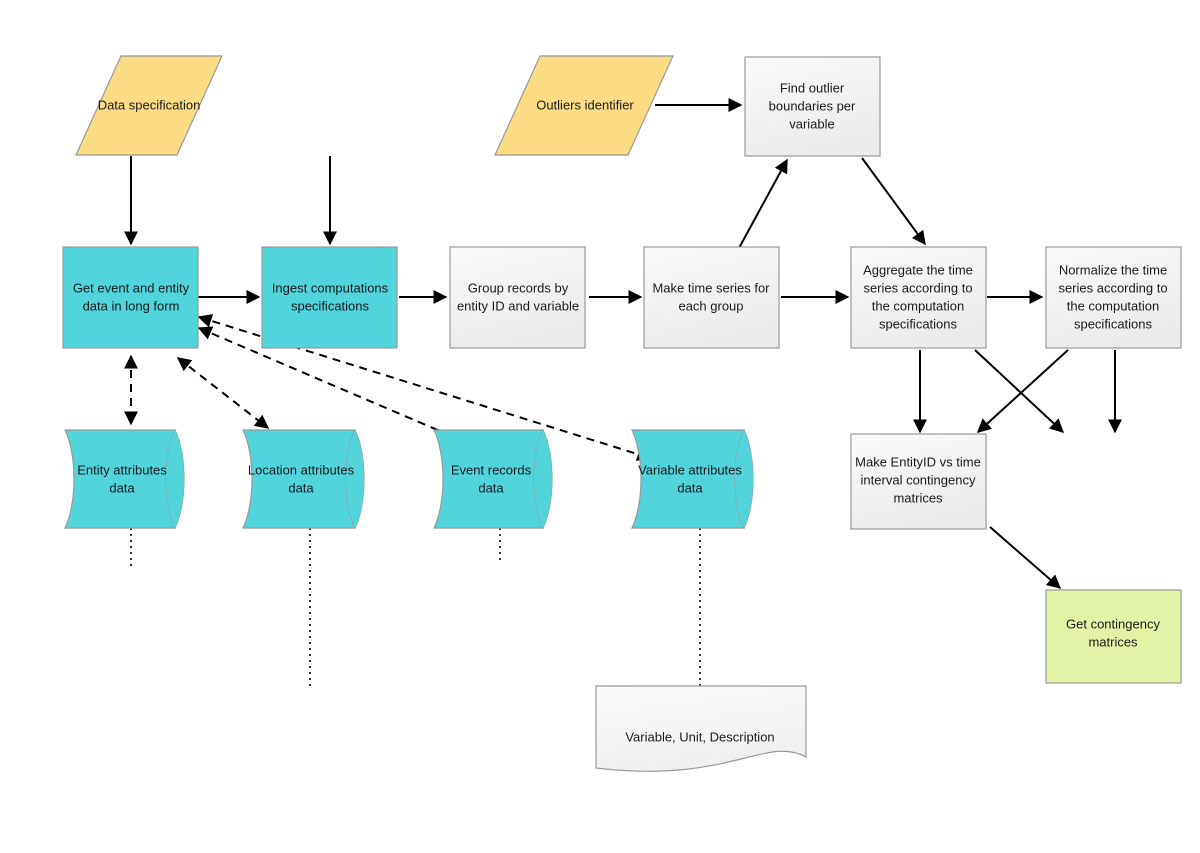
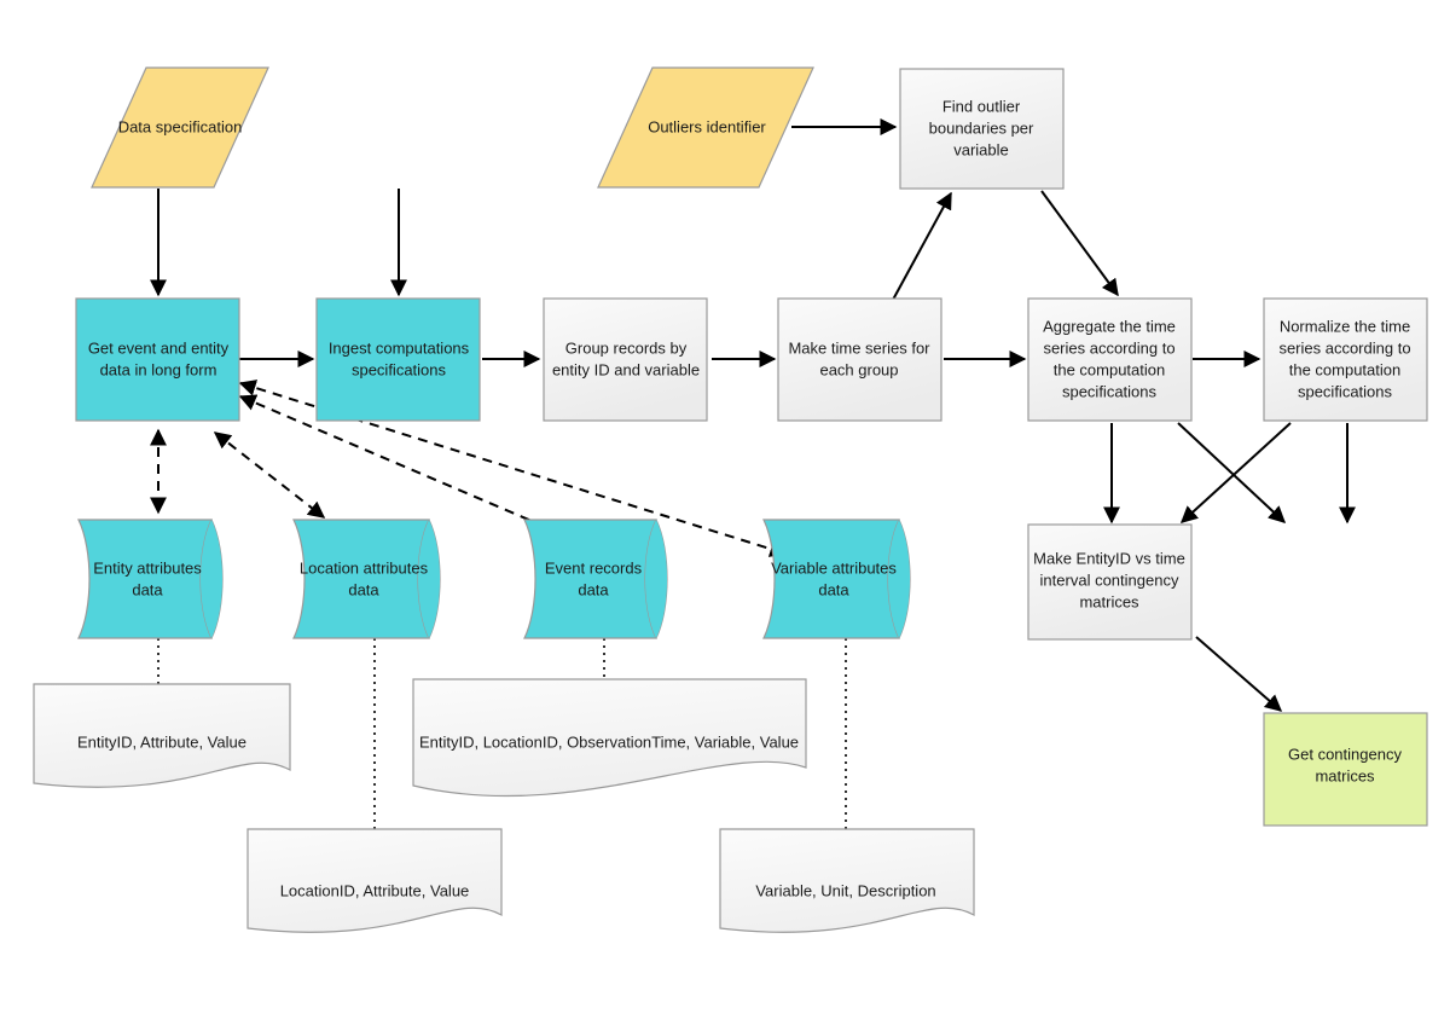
  Data specification
  Outliers identifier
  Find outlier
  boundaries per
  variable
  Get event and entity
  data in long form
  Ingest computations
  specifications
  Group records by
  entity ID and variable
  Make time series for
  each group
  Aggregate the time
  series according to
  the computation
  specifications
  Normalize the time
  series according to
  the computation
  specifications
  Make EntityID vs time
  interval contingency
  matrices
  Get contingency
  matrices
  Entity attributes
  data
  Location attributes
  data
  Event records
  data
  Variable attributes
  data
+ EntityID, Attribute, Value
+ EntityID, LocationID, ObservationTime, Variable, Value
+ LocationID, Attribute, Value
  Variable, Unit, Description
